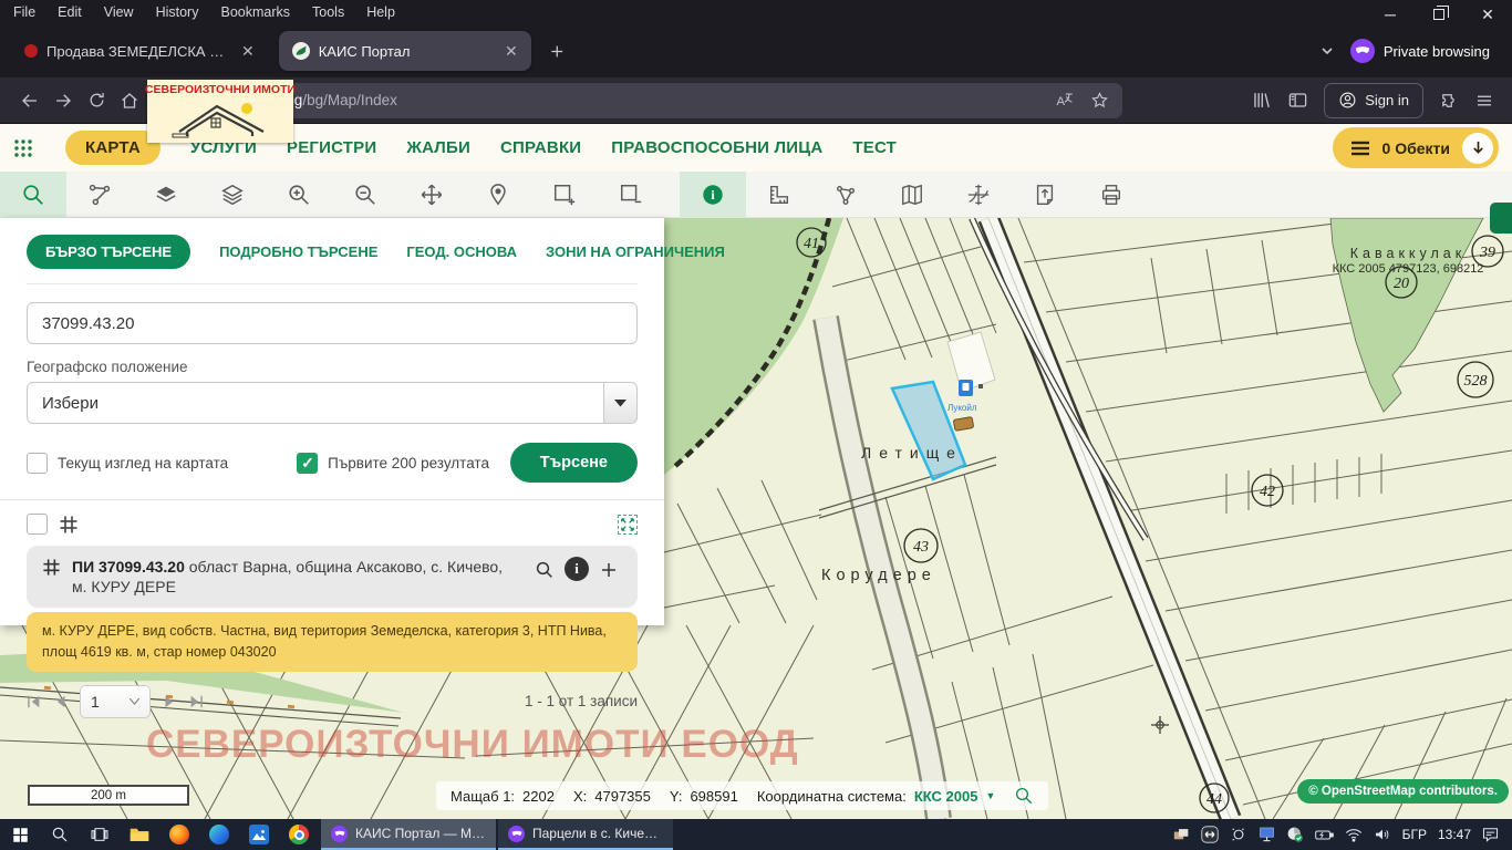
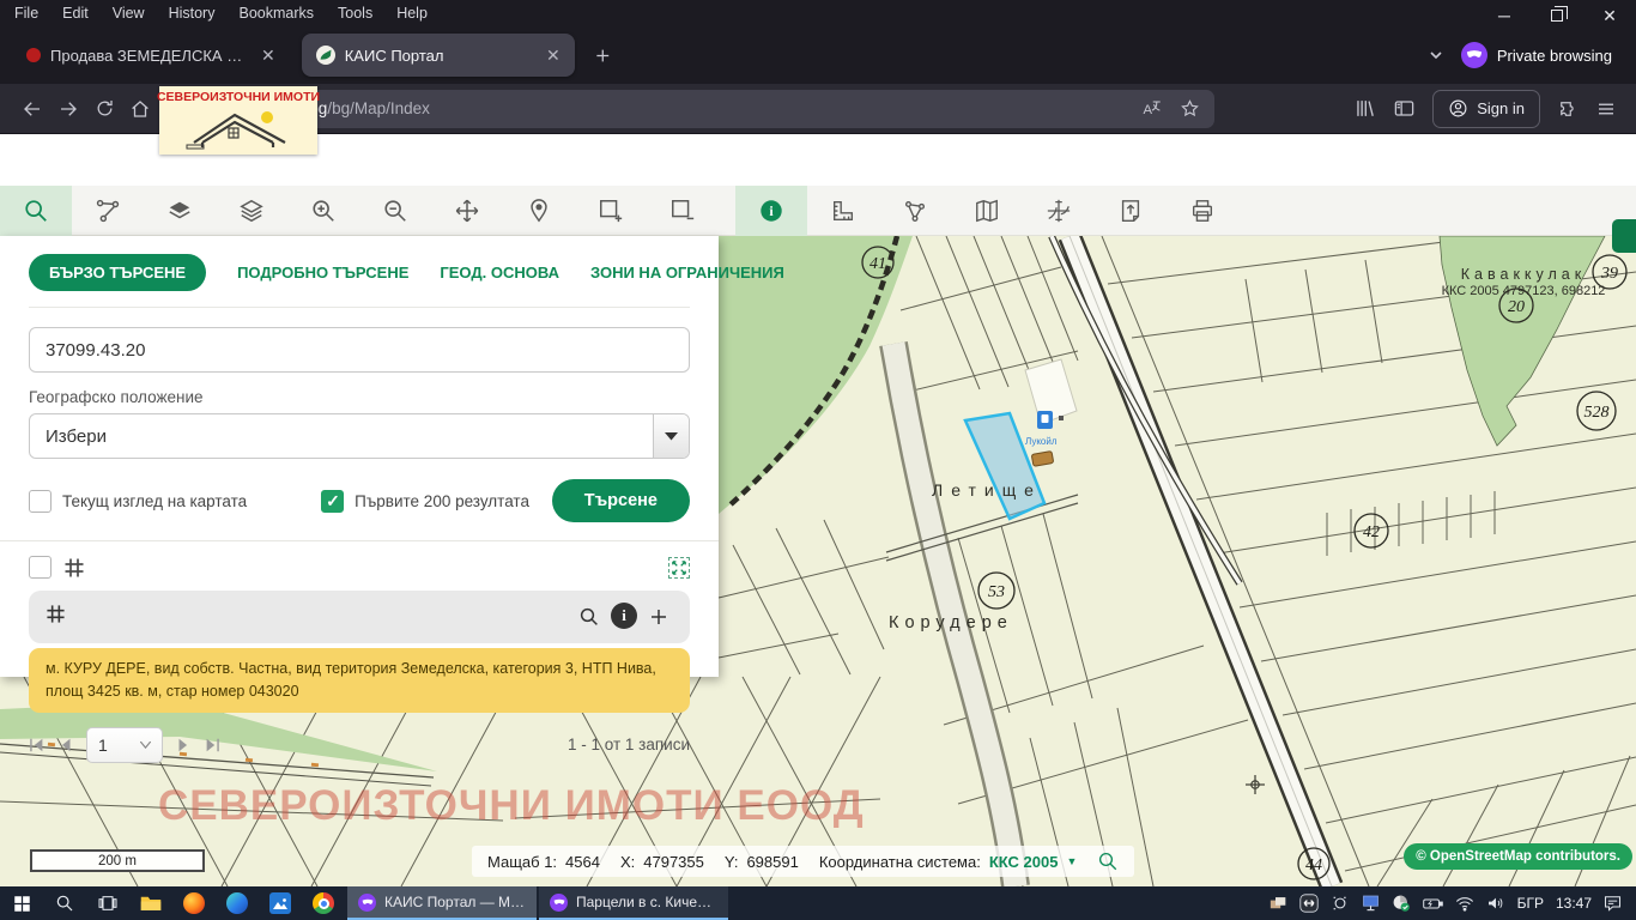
  File
  Edit
  View
  History
  Bookmarks
  Tools
  Help
  ─
  ✕
  Продава ЗЕМЕДЕЛСКА ЗЕ
  ✕
  КАИС Портал
  ✕
  ＋
  Private browsing
  A
  Sign in
  СЕВЕРОИЗТОЧНИ ИМОТИ
- КАРТА
- УСЛУГИ
- РЕГИСТРИ
- ЖАЛБИ
- СПРАВКИ
- ПРАВОСПОСОБНИ ЛИЦА
- ТЕСТ
- 0 Обекти
  i
  Лукойл
  41
  20
  39
  528
  42
- 43
+ 53
  44
  Летище
  Корудере
  Каваккулак
  ККС 2005 4797123, 698212
  СЕВЕРОИЗТОЧНИ ИМОТИ ЕООД
  200 m
  Мащаб 1:
- 2202
+ 4564
  X:
  4797355
  Y:
  698591
  Координатна система:
  ККС 2005
  ▼
  © OpenStreetMap contributors.
  БЪРЗО ТЪРСЕНЕ
  ПОДРОБНО ТЪРСЕНЕ
  ГЕОД. ОСНОВА
  ЗОНИ НА ОГРАНИЧЕНИЯ
  37099.43.20
  Географско положение
  Избери
  Текущ изглед на картата
  Първите 200 резултата
  Търсене
- ПИ 37099.43.20 област Варна, община Аксаково, с. Кичево, м. КУРУ ДЕРЕ
  i
- м. КУРУ ДЕРЕ, вид собств. Частна, вид територия Земеделска, категория 3, НТП Нива, площ 4619 кв. м, стар номер 043020
+ м. КУРУ ДЕРЕ, вид собств. Частна, вид територия Земеделска, категория 3, НТП Нива, площ 3425 кв. м, стар номер 043020
  1
  1 - 1 от 1 записи
  КАИС Портал — Mo..
  Парцели в с. Кичево.
  БГР
  13:47
